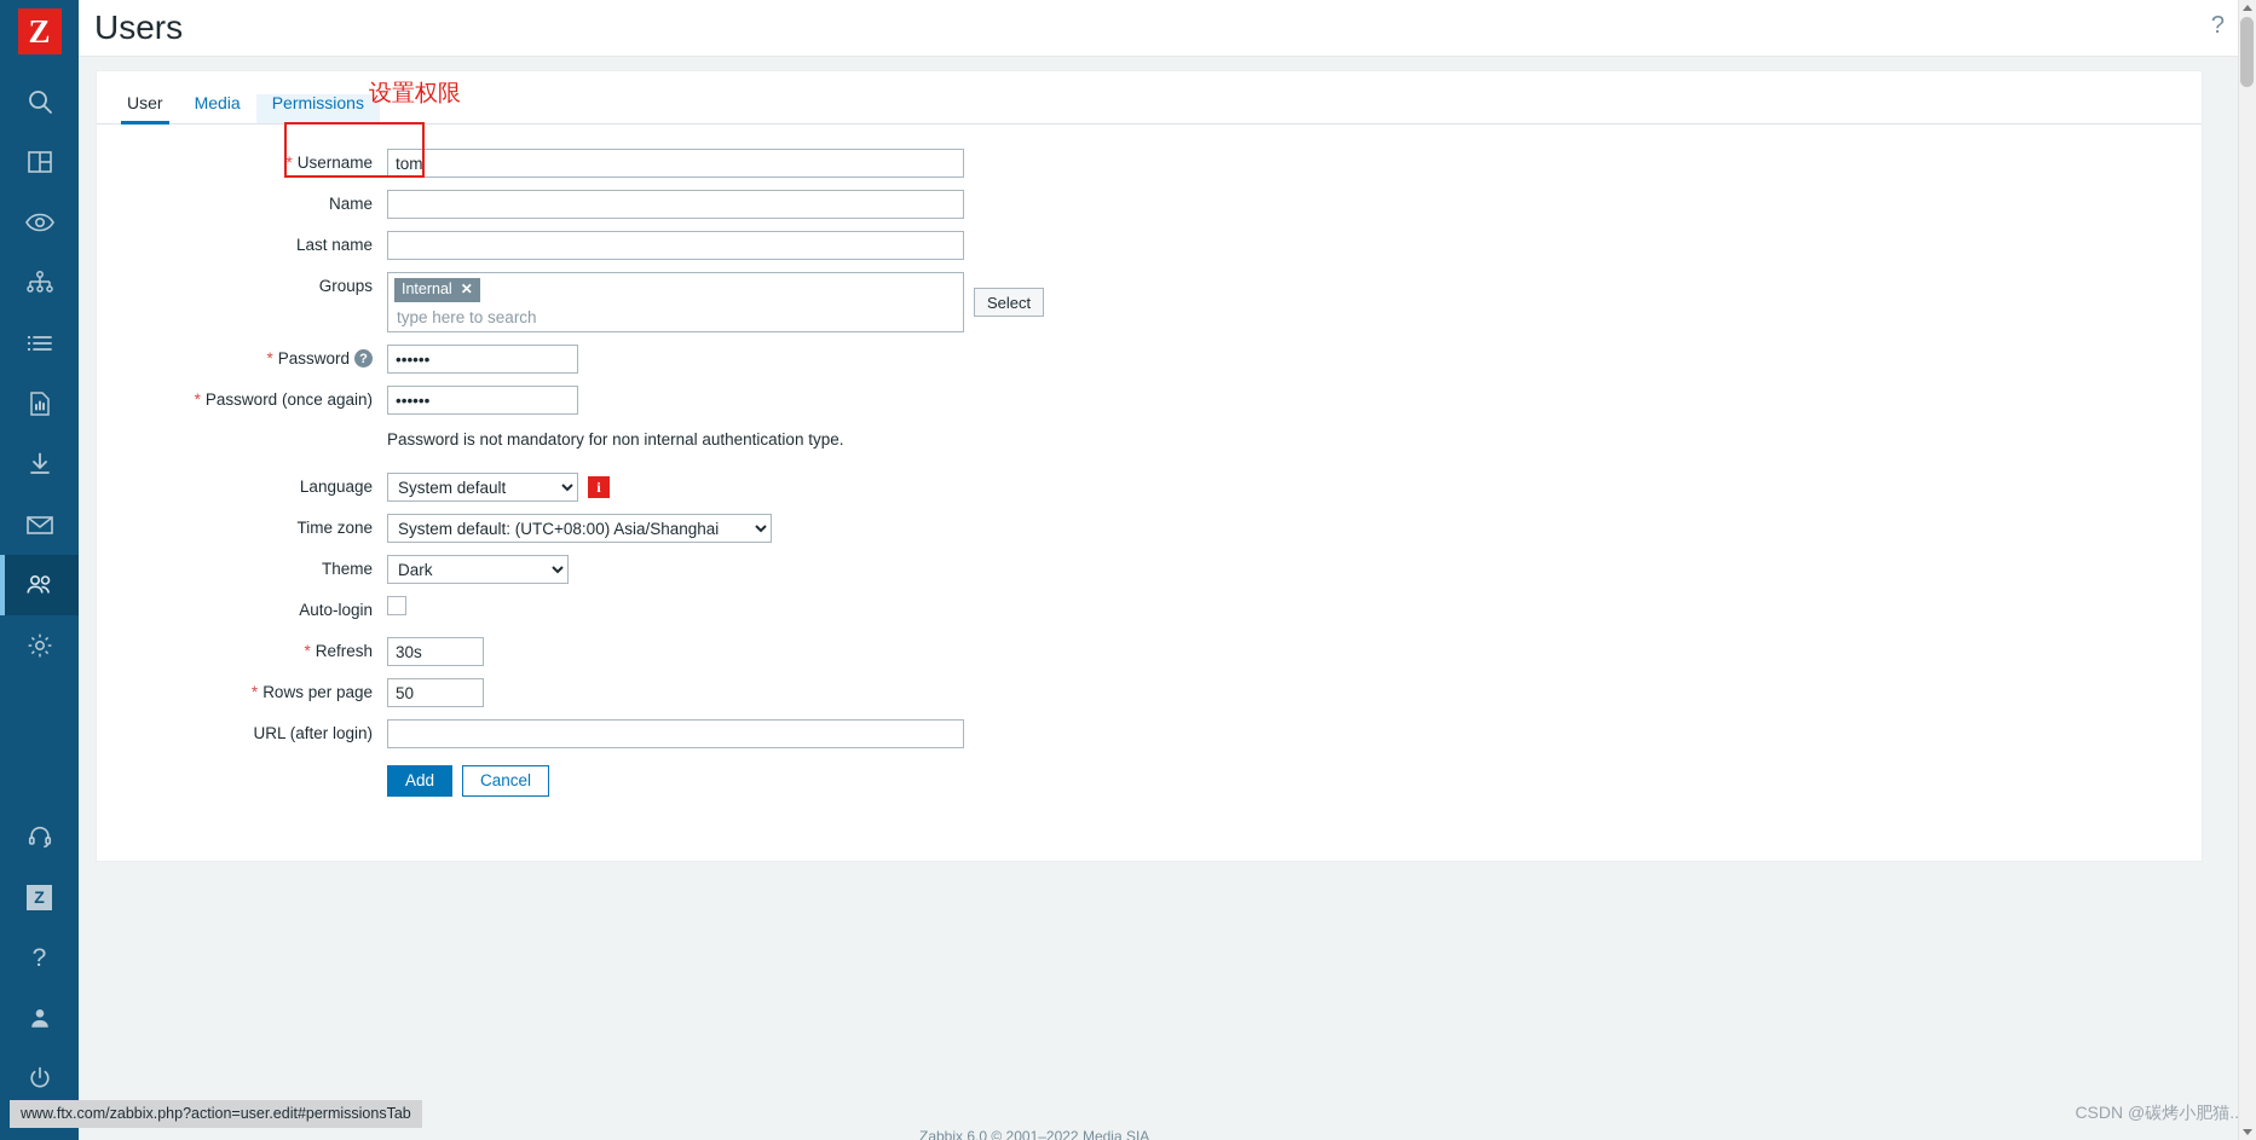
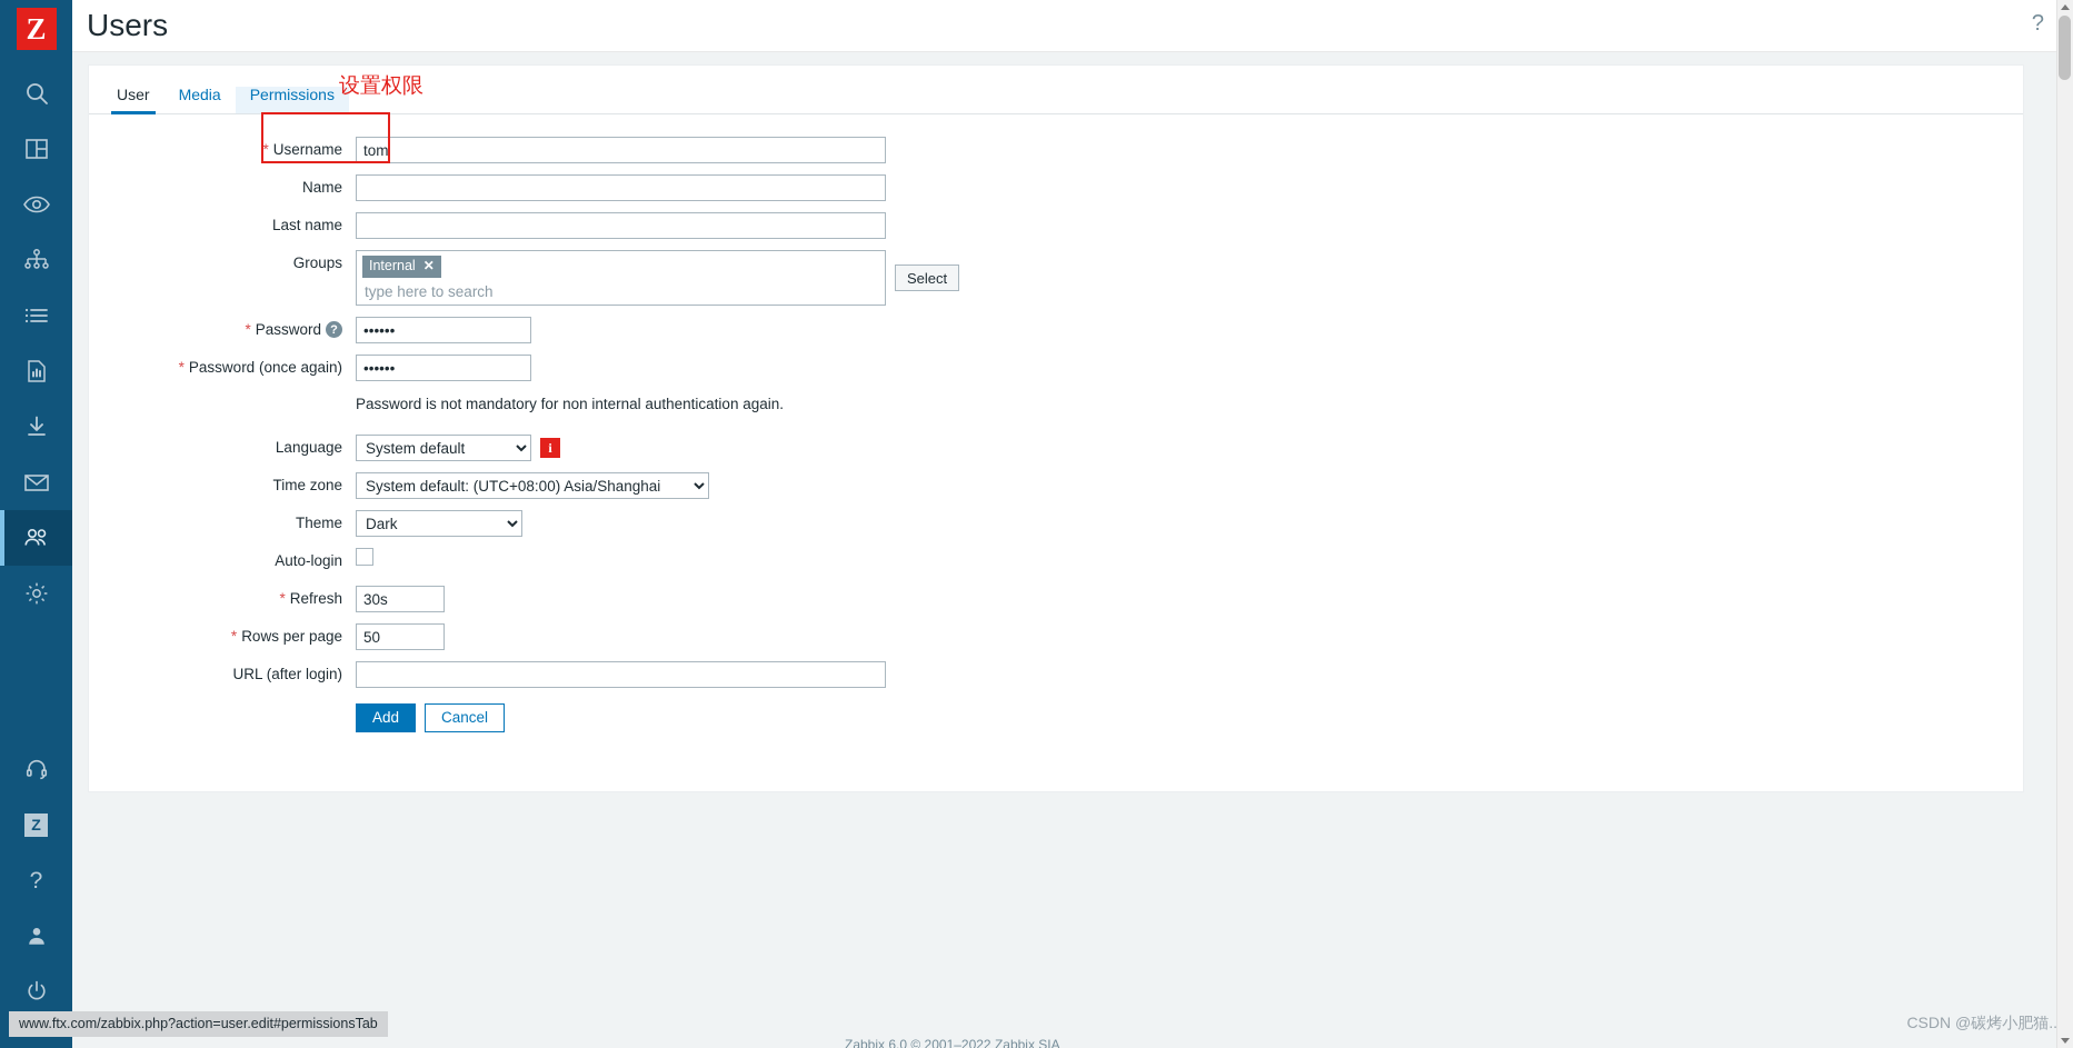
  Z
  Z
  ?
  Users
  ?
  User
  Media
  Permissions
  *
  Username
  tom
  Name
  Last name
  Groups
  Internal
  ✕
  type here to search
  Select
  *
  Password
  ?
  ••••••
  *
  Password (once again)
  ••••••
- Password is not mandatory for non internal authentication type.
+ Password is not mandatory for non internal authentication again.
  Language
  System default
  i
  Time zone
  System default: (UTC+08:00) Asia/Shanghai
  Theme
  Dark
  Auto-login
  *
  Refresh
  30s
  *
  Rows per page
  50
  URL (after login)
  Add
  Cancel
  设置权限
- Zabbix 6.0 © 2001–2022 Media SIA
+ Zabbix 6.0 © 2001–2022 Zabbix SIA
  www.ftx.com/zabbix.php?action=user.edit#permissionsTab
  CSDN @碳烤小肥猫..
